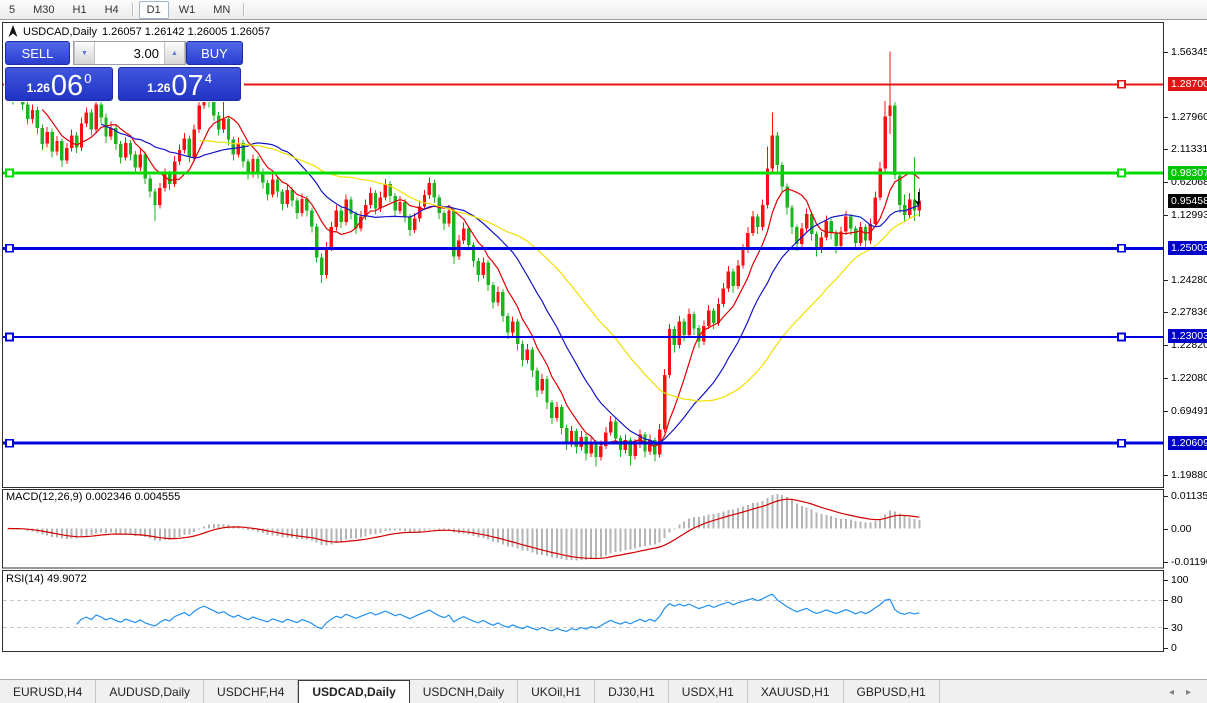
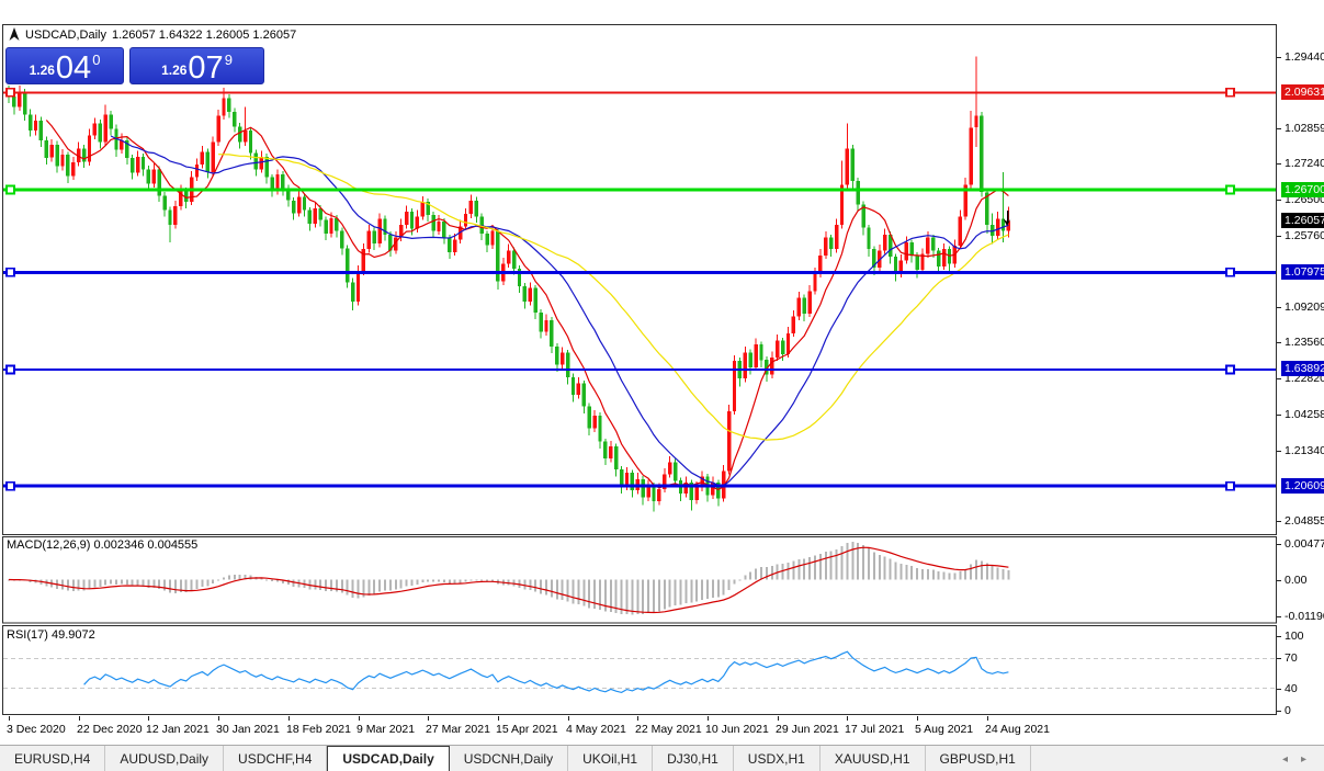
- 5
- M30
- H1
- H4
- D1
- W1
- MN
  USDCAD,Daily
- 1.26057 1.26142 1.26005 1.26057
+ 1.26057 1.64322 1.26005 1.26057
- SELL
- 3.00
- BUY
  1.26
- 06
+ 04
  0
  1.26
  07
- 4
+ 9
  MACD(12,26,9) 0.002346 0.004555
- RSI(14) 49.9072
+ RSI(17) 49.9072
- 1.56345
+ 1.29440
- 1.27960
+ 1.02859
- 2.11331
+ 1.27240
- 0.62068
+ 1.26500
- 1.12993
+ 1.25760
- 1.24280
+ 1.09209
- 2.27836
+ 1.23560
  1.22820
- 1.22080
+ 1.04258
- 0.69491
+ 1.21340
- 1.19880
+ 2.04855
- 1.28700
+ 2.09631
- 0.98307
+ 1.26700
- 0.95458
+ 1.26057
- 1.25003
+ 1.07975
- 1.23003
+ 1.63892
  1.20609
- 0.01135
+ 0.00477
  0.00
  -0.0119
  100
- 80
+ 70
- 30
+ 40
  0
+ 3 Dec 2020
+ 22 Dec 2020
+ 12 Jan 2021
+ 30 Jan 2021
+ 18 Feb 2021
+ 9 Mar 2021
+ 27 Mar 2021
+ 15 Apr 2021
+ 4 May 2021
+ 22 May 2021
+ 10 Jun 2021
+ 29 Jun 2021
+ 17 Jul 2021
+ 5 Aug 2021
+ 24 Aug 2021
  EURUSD,H4
  AUDUSD,Daily
  USDCHF,H4
  USDCAD,Daily
  USDCNH,Daily
  UKOil,H1
  DJ30,H1
  USDX,H1
  XAUUSD,H1
  GBPUSD,H1
  ◂
  ▸
